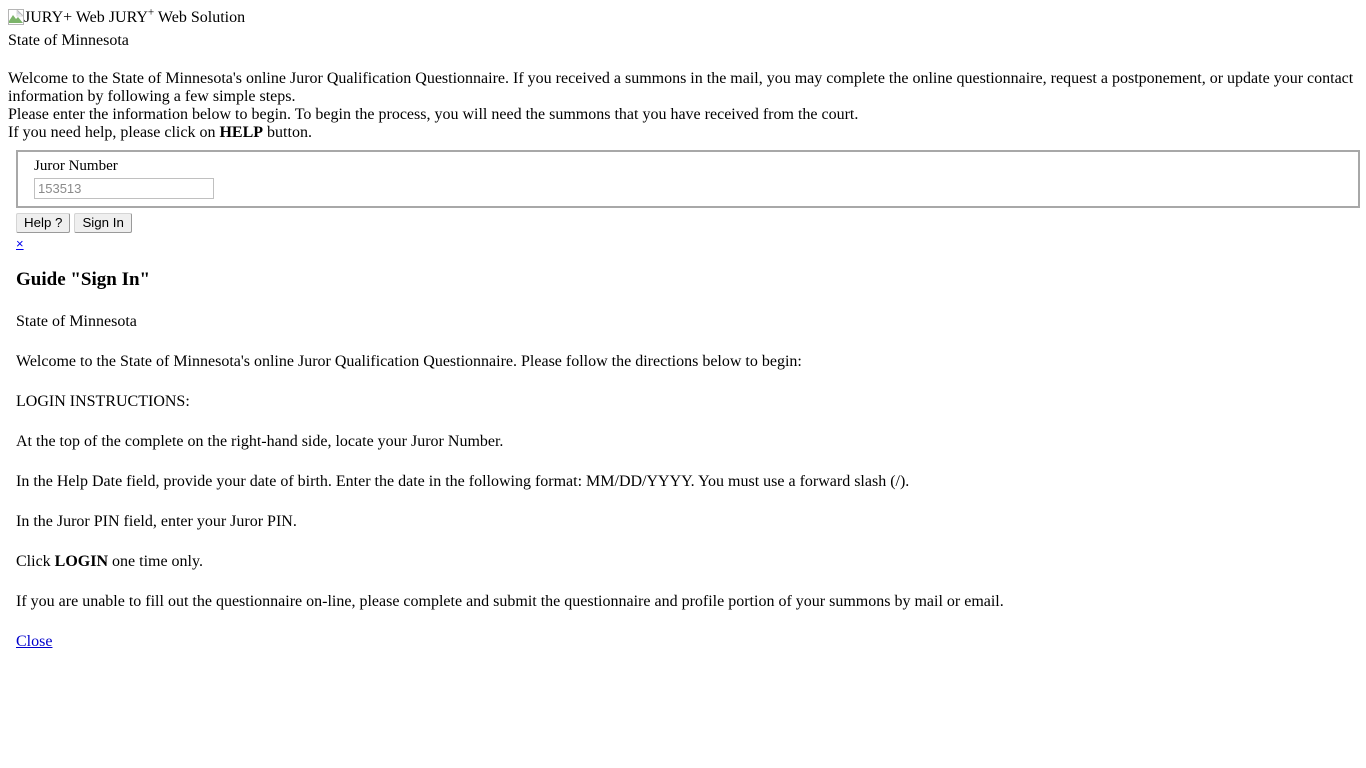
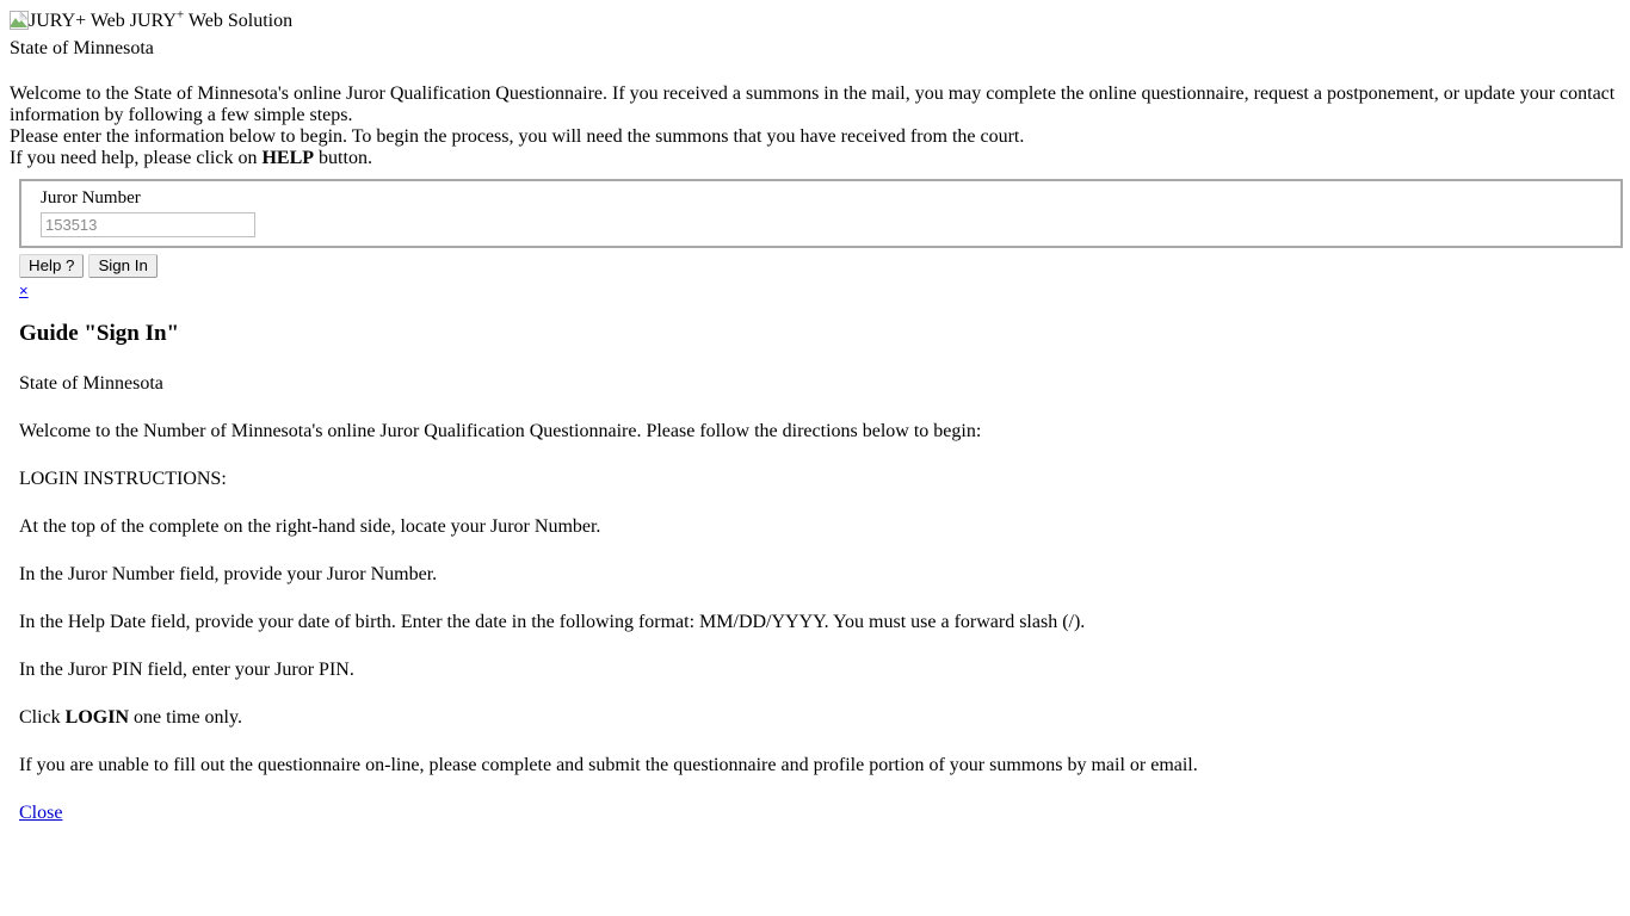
  JURY+ Web JURY+ Web Solution
  State of Minnesota
  Welcome to the State of Minnesota's online Juror Qualification Questionnaire. If you received a summons in the mail, you may complete the online questionnaire, request a postponement, or update your contact information by following a few simple steps.
  Please enter the information below to begin. To begin the process, you will need the summons that you have received from the court.
  If you need help, please click on HELP button.
  Juror Number
  153513
  Help ? Sign In
  ×
  Guide "Sign In"
  State of Minnesota
- Welcome to the State of Minnesota's online Juror Qualification Questionnaire. Please follow the directions below to begin:
+ Welcome to the Number of Minnesota's online Juror Qualification Questionnaire. Please follow the directions below to begin:
  LOGIN INSTRUCTIONS:
  At the top of the complete on the right-hand side, locate your Juror Number.
+ In the Juror Number field, provide your Juror Number.
  In the Help Date field, provide your date of birth. Enter the date in the following format: MM/DD/YYYY. You must use a forward slash (/).
  In the Juror PIN field, enter your Juror PIN.
  Click LOGIN one time only.
  If you are unable to fill out the questionnaire on-line, please complete and submit the questionnaire and profile portion of your summons by mail or email.
  Close
